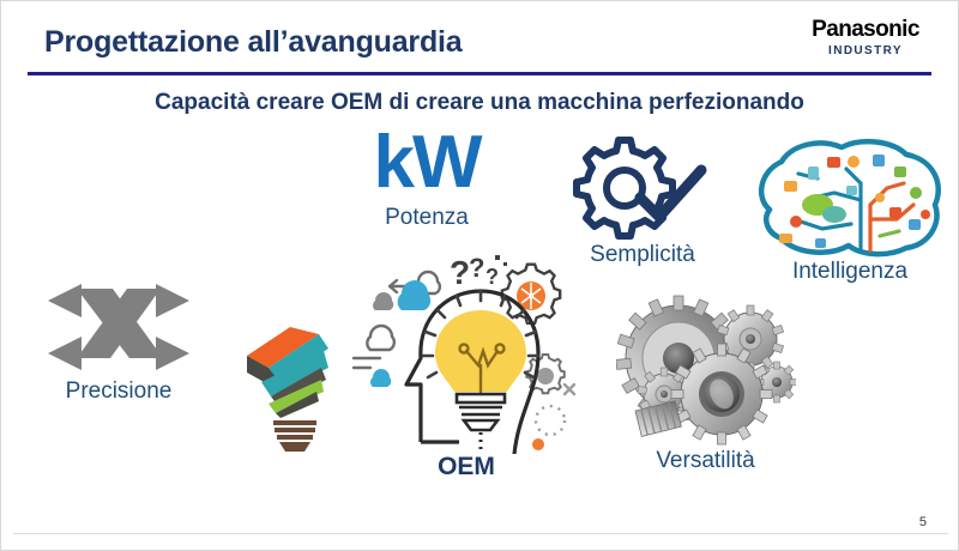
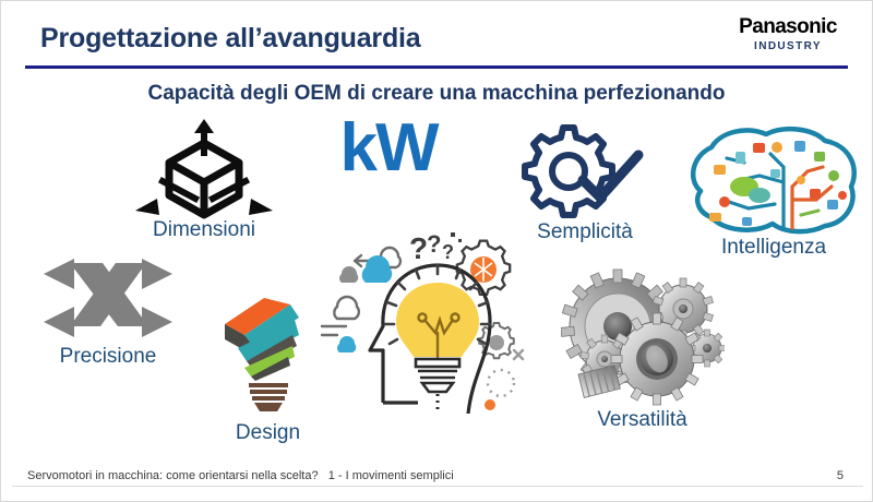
  Progettazione all’avanguardia
  Panasonic
  INDUSTRY
- Capacità creare OEM di creare una macchina perfezionando
+ Capacità degli OEM di creare una macchina perfezionando
+ Dimensioni
  kW
- Potenza
  Semplicità
  Intelligenza
  Precisione
+ Design
  ?
  ?
  ?
- OEM
  Versatilità
+ Servomotori in macchina: come orientarsi nella scelta? 1 - I movimenti semplici
  5
